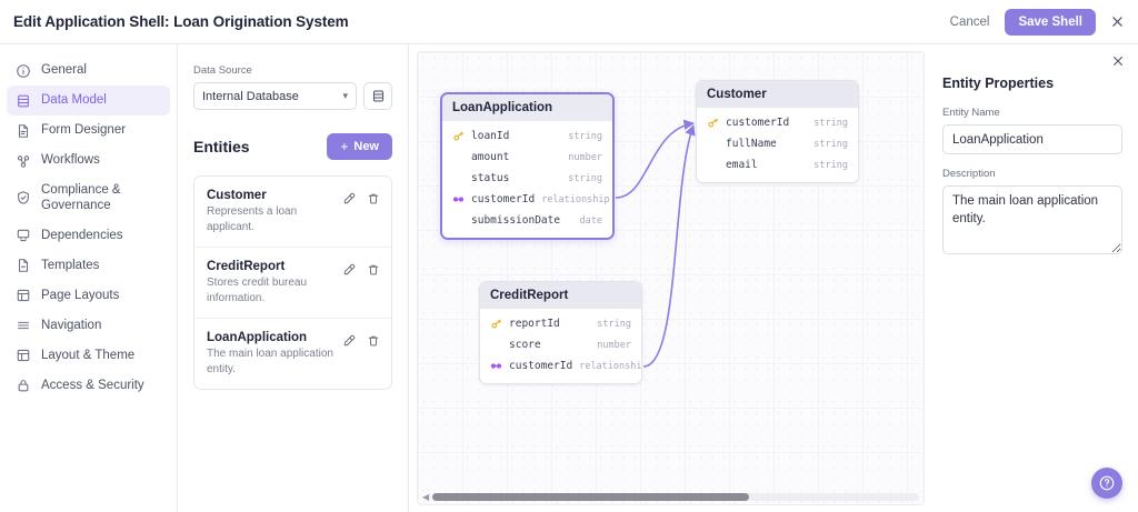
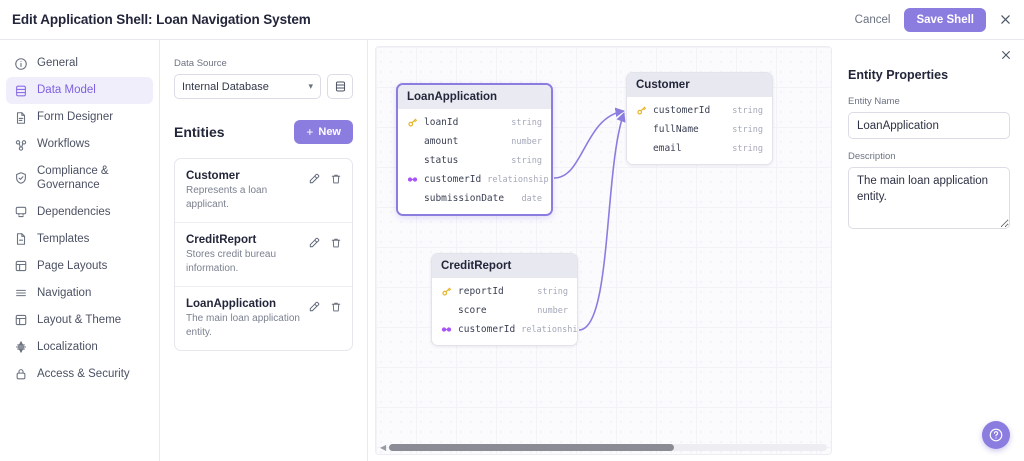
- Edit Application Shell: Loan Origination System
+ Edit Application Shell: Loan Navigation System
  Cancel
  Save Shell
  General
  Data Model
  Form Designer
  Workflows
  Compliance & Governance
  Dependencies
  Templates
  Page Layouts
  Navigation
  Layout & Theme
+ Localization
  Access & Security
  Data Source
  Internal Database
  ▾
  Entities
  +
  New
  Customer
  Represents a loan applicant.
  CreditReport
  Stores credit bureau information.
  LoanApplication
  The main loan application entity.
  LoanApplication
  loanId
  string
  amount
  number
  status
  string
  customerId
  relationship
  submissionDate
  date
  Customer
  customerId
  string
  fullName
  string
  email
  string
  CreditReport
  reportId
  string
  score
  number
  customerId
  relationshi
  ◀
  Entity Properties
  Entity Name
  LoanApplication
  Description
